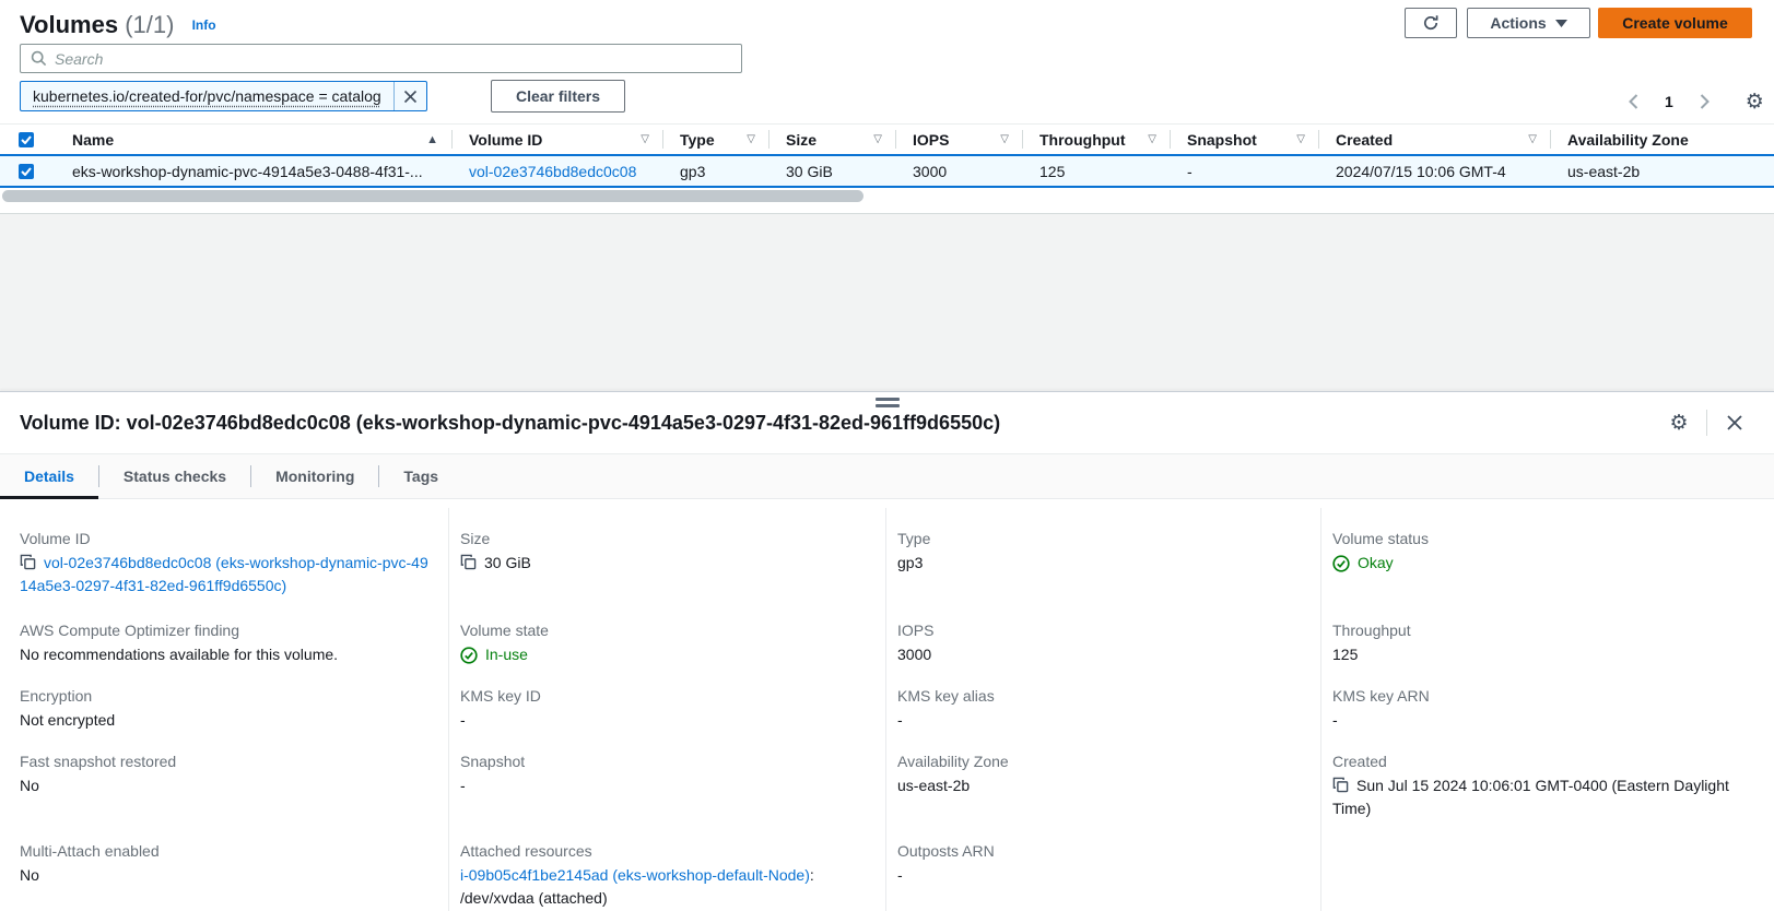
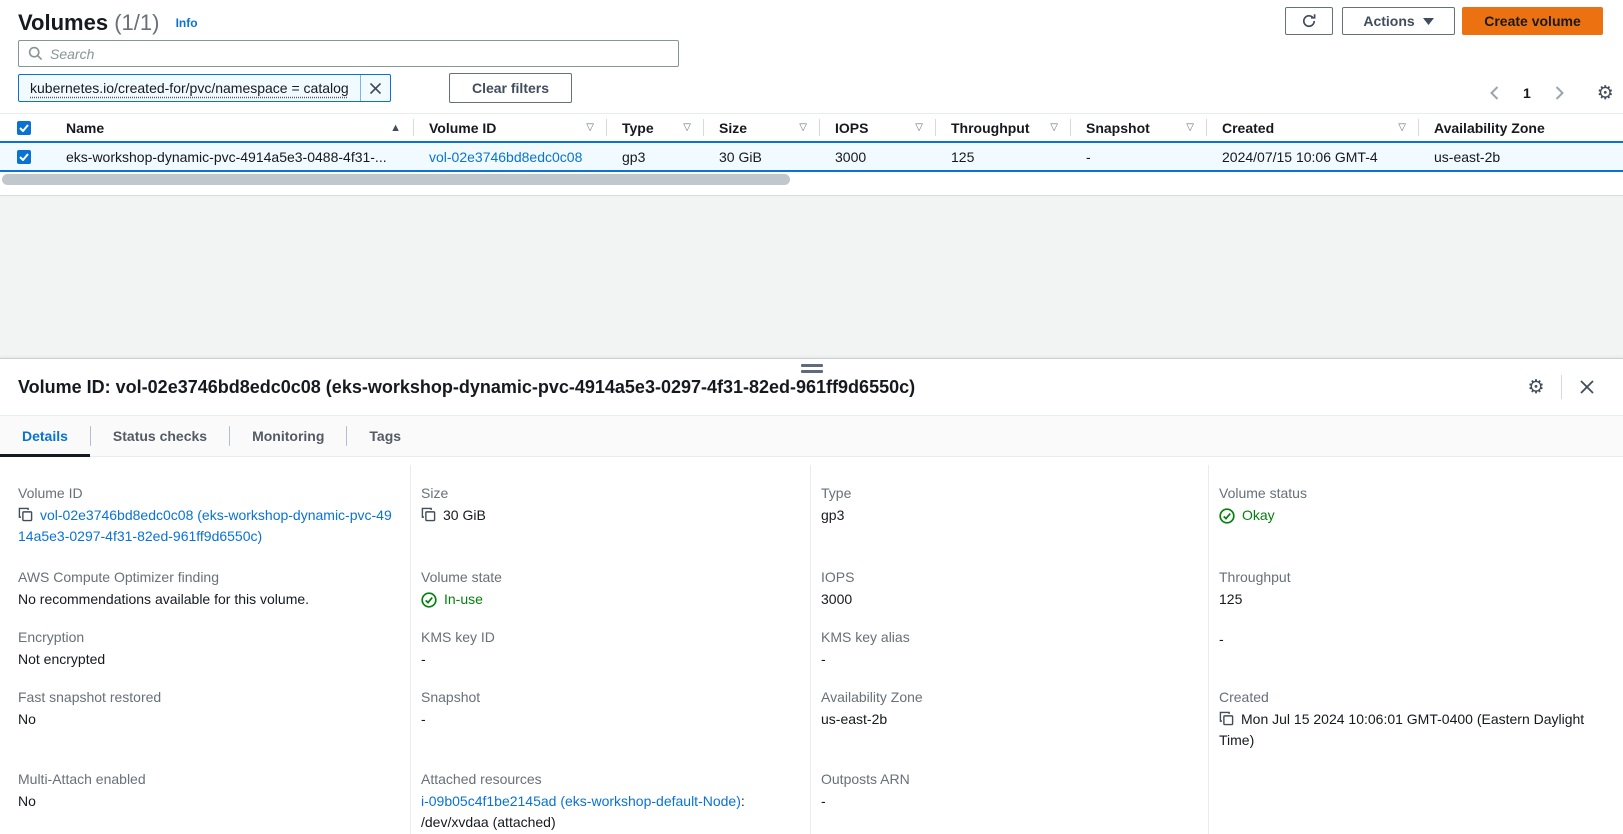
  Volumes (1/1) Info
  Actions
  Create volume
  Search
  kubernetes.io/created-for/pvc/namespace = catalog
  Clear filters
  1
  ⚙
  Name
  ▲
  Volume ID
  ▽
  Type
  ▽
  Size
  ▽
  IOPS
  ▽
  Throughput
  ▽
  Snapshot
  ▽
  Created
  ▽
  Availability Zone
  eks-workshop-dynamic-pvc-4914a5e3-0488-4f31-...
  vol-02e3746bd8edc0c08
  gp3
  30 GiB
  3000
  125
  -
  2024/07/15 10:06 GMT-4
  us-east-2b
  Volume ID: vol-02e3746bd8edc0c08 (eks-workshop-dynamic-pvc-4914a5e3-0297-4f31-82ed-961ff9d6550c)
  ⚙
  Details
  Status checks
  Monitoring
  Tags
  Volume ID
  vol-02e3746bd8edc0c08 (eks-workshop-dynamic-pvc-4914a5e3-0297-4f31-82ed-961ff9d6550c)
  AWS Compute Optimizer finding
  No recommendations available for this volume.
  Encryption
  Not encrypted
  Fast snapshot restored
  No
  Multi-Attach enabled
  No
  Size
  30 GiB
  Volume state
  In-use
  KMS key ID
  -
  Snapshot
  -
  Attached resources
  i-09b05c4f1be2145ad (eks-workshop-default-Node):
  /dev/xvdaa (attached)
  Type
  gp3
  IOPS
  3000
  KMS key alias
  -
  Availability Zone
  us-east-2b
  Outposts ARN
  -
  Volume status
  Okay
  Throughput
  125
- KMS key ARN
  -
  Created
- Sun Jul 15 2024 10:06:01 GMT-0400 (Eastern Daylight Time)
+ Mon Jul 15 2024 10:06:01 GMT-0400 (Eastern Daylight Time)
